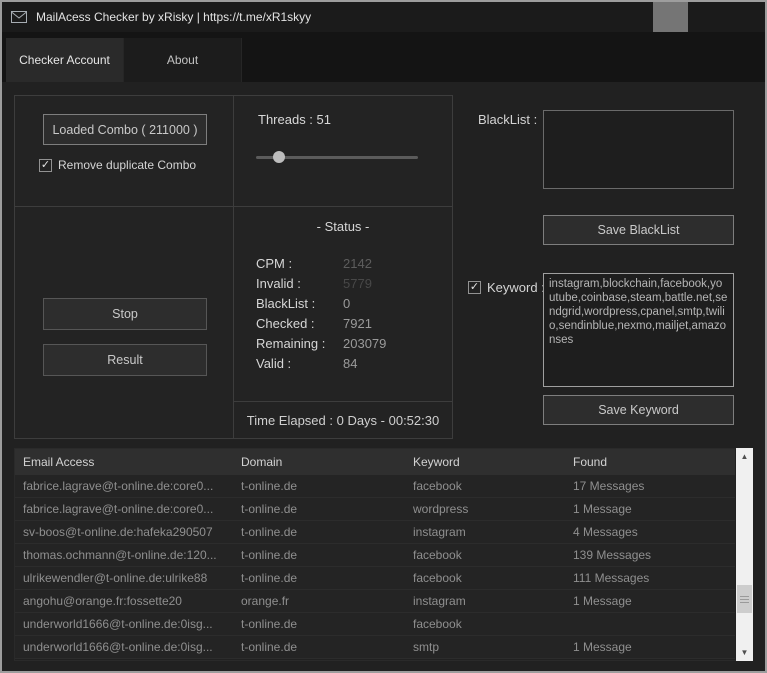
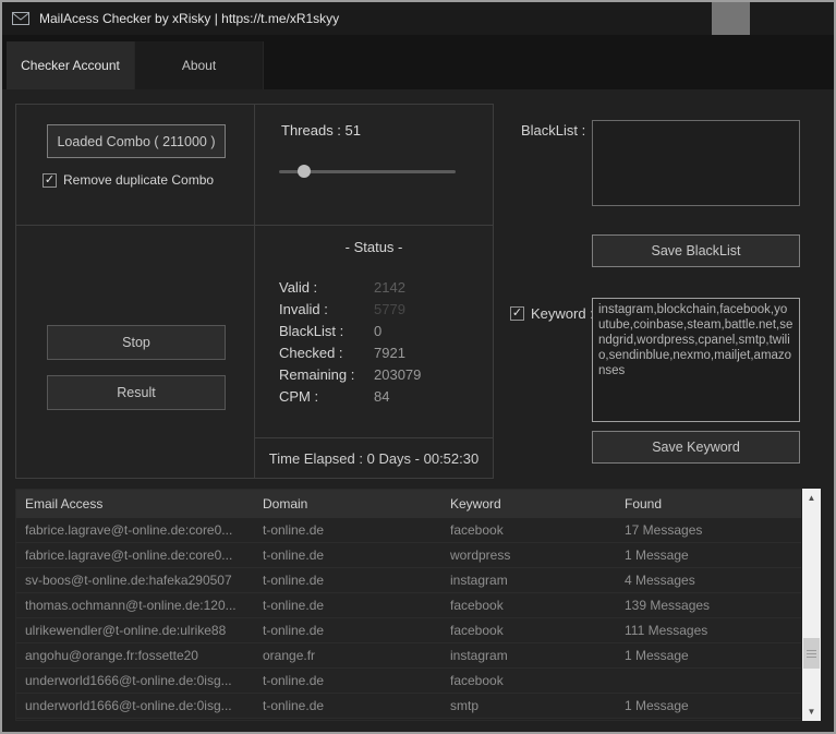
  MailAcess Checker by xRisky | https://t.me/xR1skyy
  Checker Account
  About
  Loaded Combo ( 211000 )
  ✓
  Remove duplicate Combo
  Threads : 51
  Stop
  Result
  - Status -
- CPM :
+ Valid :
  2142
  Invalid :
  5779
  BlackList :
  0
  Checked :
  7921
  Remaining :
  203079
- Valid :
+ CPM :
  84
  Time Elapsed : 0 Days - 00:52:30
  BlackList :
  Save BlackList
  ✓
  Keyword
  Save Keyword
  Email Access
  Domain
  Keyword
  Found
  fabrice.lagrave@t-online.de:core0...
  t-online.de
  facebook
  17 Messages
  fabrice.lagrave@t-online.de:core0...
  t-online.de
  wordpress
  1 Message
  sv-boos@t-online.de:hafeka290507
  t-online.de
  instagram
  4 Messages
  thomas.ochmann@t-online.de:120...
  t-online.de
  facebook
  139 Messages
  ulrikewendler@t-online.de:ulrike88
  t-online.de
  facebook
  111 Messages
  angohu@orange.fr:fossette20
  orange.fr
  instagram
  1 Message
  underworld1666@t-online.de:0isg...
  t-online.de
  facebook
  underworld1666@t-online.de:0isg...
  t-online.de
  smtp
  1 Message
  ▲
  ▼
